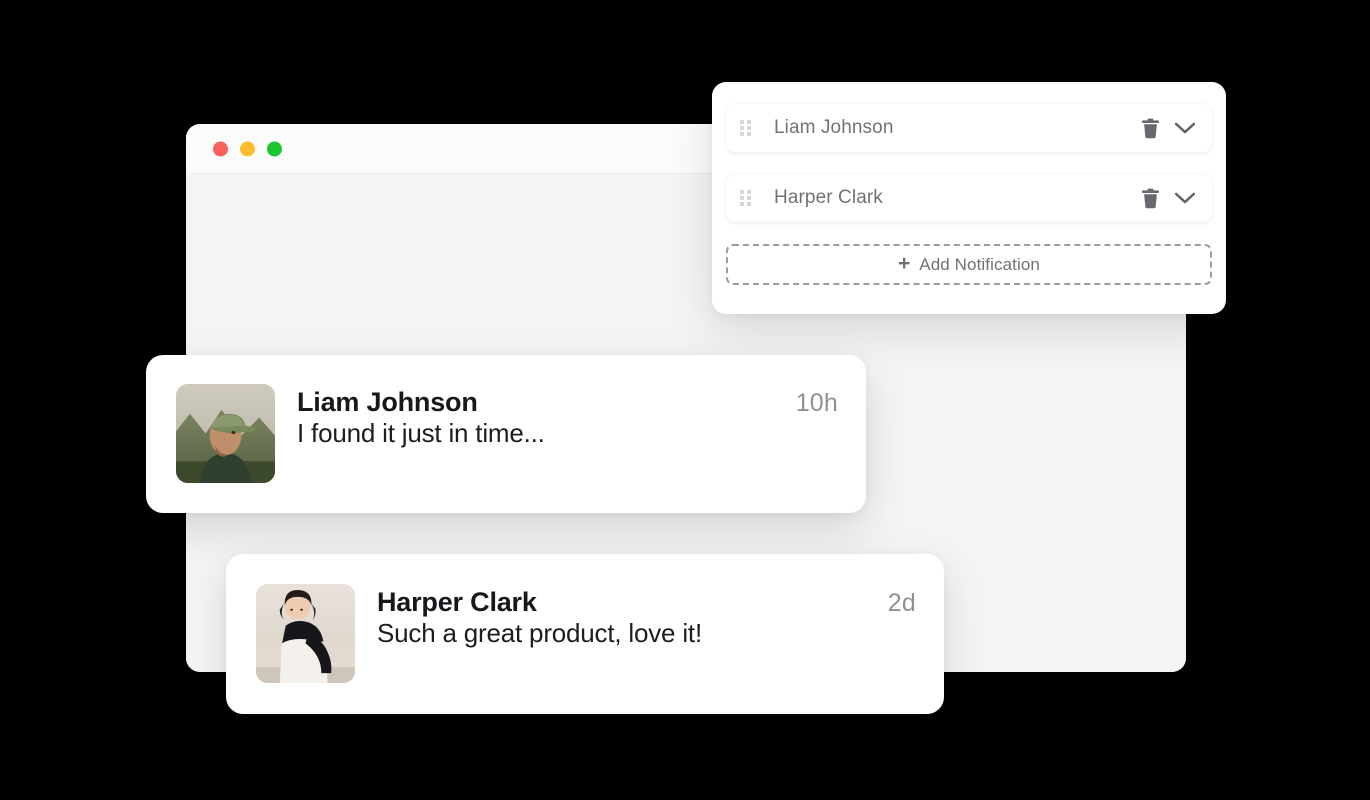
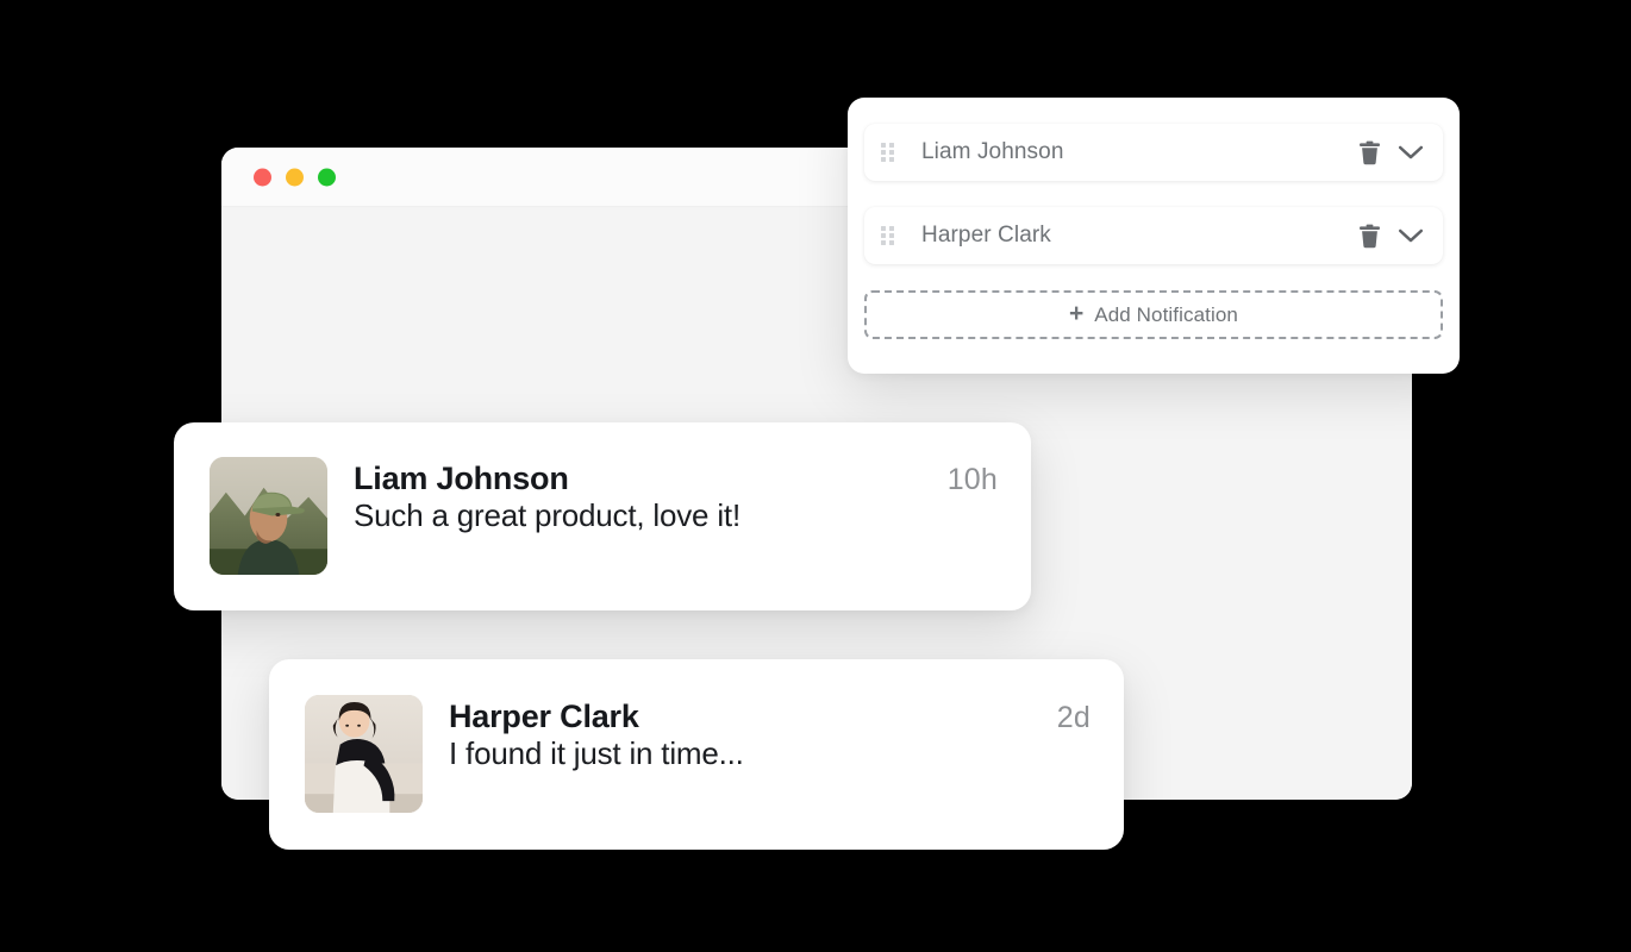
  Liam Johnson
  Harper Clark
  +
  Add Notification
  Liam Johnson
  10h
- I found it just in time...
+ Such a great product, love it!
  Harper Clark
  2d
- Such a great product, love it!
+ I found it just in time...
